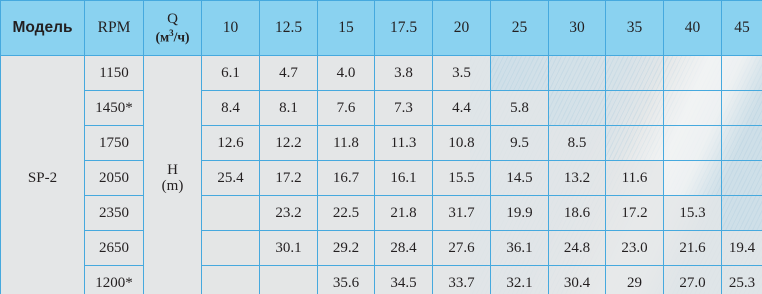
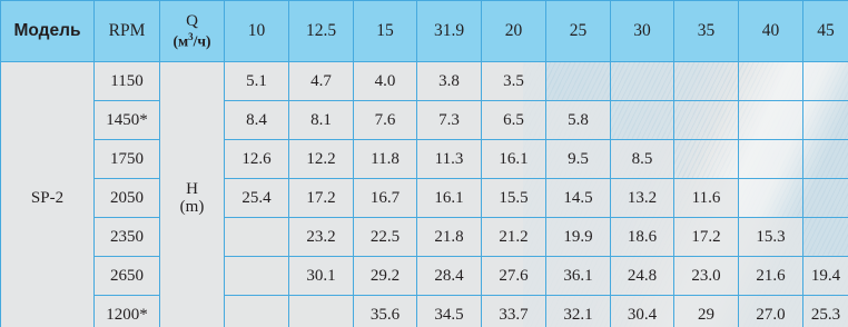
- Модель	RPM	Q (м3/ч)	10	12.5	15	17.5	20	25	30	35	40	45
+ Модель	RPM	Q (м3/ч)	10	12.5	15	31.9	20	25	30	35	40	45
- SP-2	1150	H (m)	6.1	4.7	4.0	3.8	3.5
+ SP-2	1150	H (m)	5.1	4.7	4.0	3.8	3.5
- 1450*	8.4	8.1	7.6	7.3	4.4	5.8
+ 1450*	8.4	8.1	7.6	7.3	6.5	5.8
- 1750	12.6	12.2	11.8	11.3	10.8	9.5	8.5
+ 1750	12.6	12.2	11.8	11.3	16.1	9.5	8.5
  2050	25.4	17.2	16.7	16.1	15.5	14.5	13.2	11.6
- 2350		23.2	22.5	21.8	31.7	19.9	18.6	17.2	15.3
+ 2350		23.2	22.5	21.8	21.2	19.9	18.6	17.2	15.3
  2650		30.1	29.2	28.4	27.6	36.1	24.8	23.0	21.6	19.4
  1200*			35.6	34.5	33.7	32.1	30.4	29	27.0	25.3
